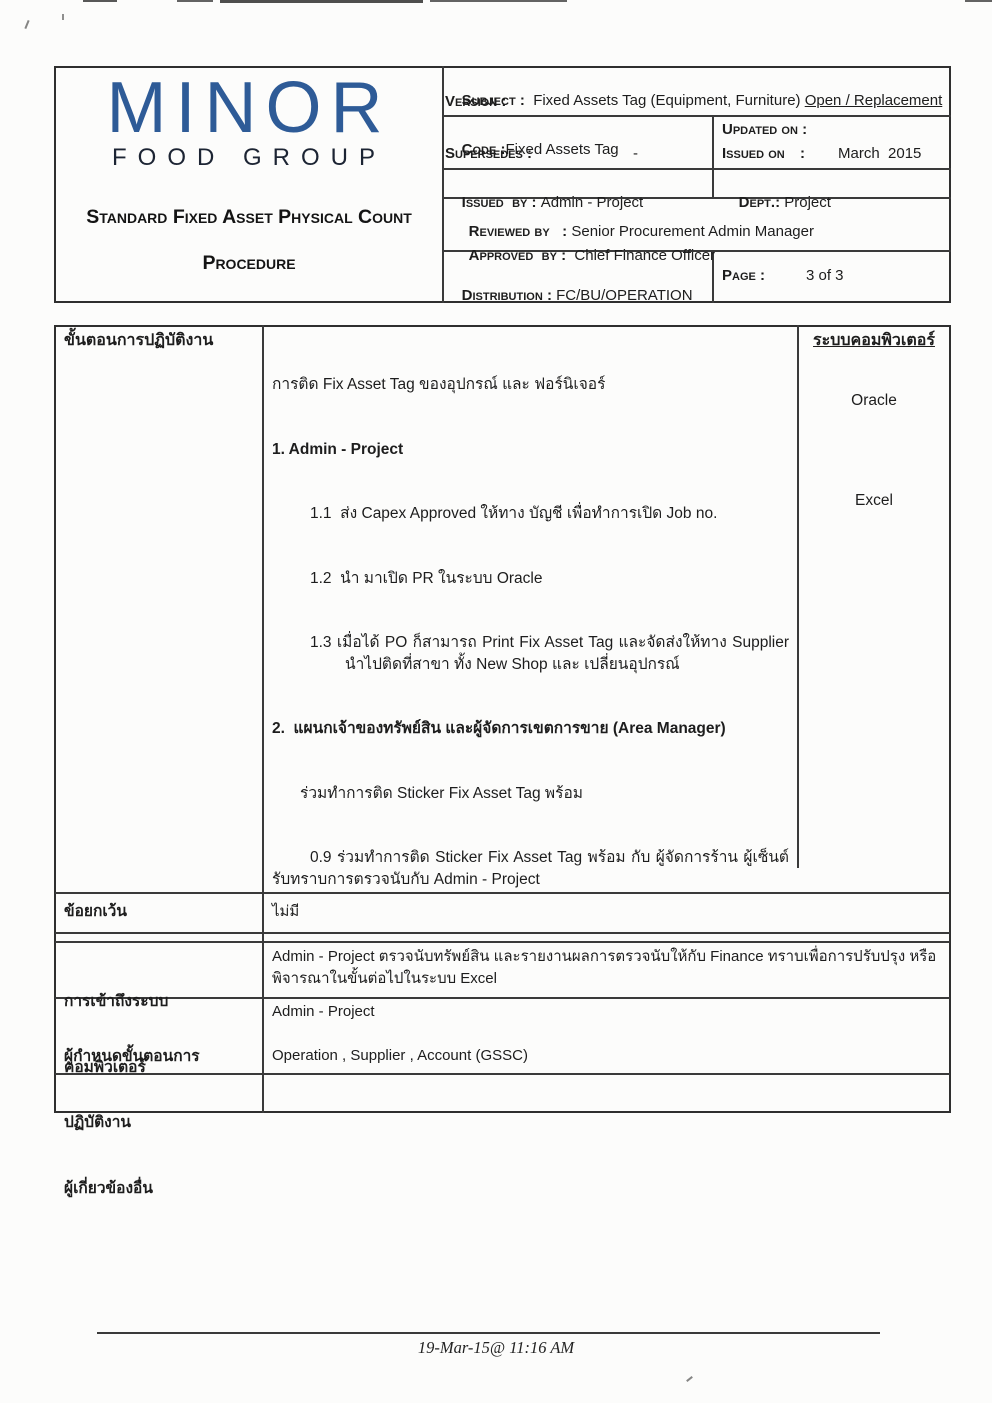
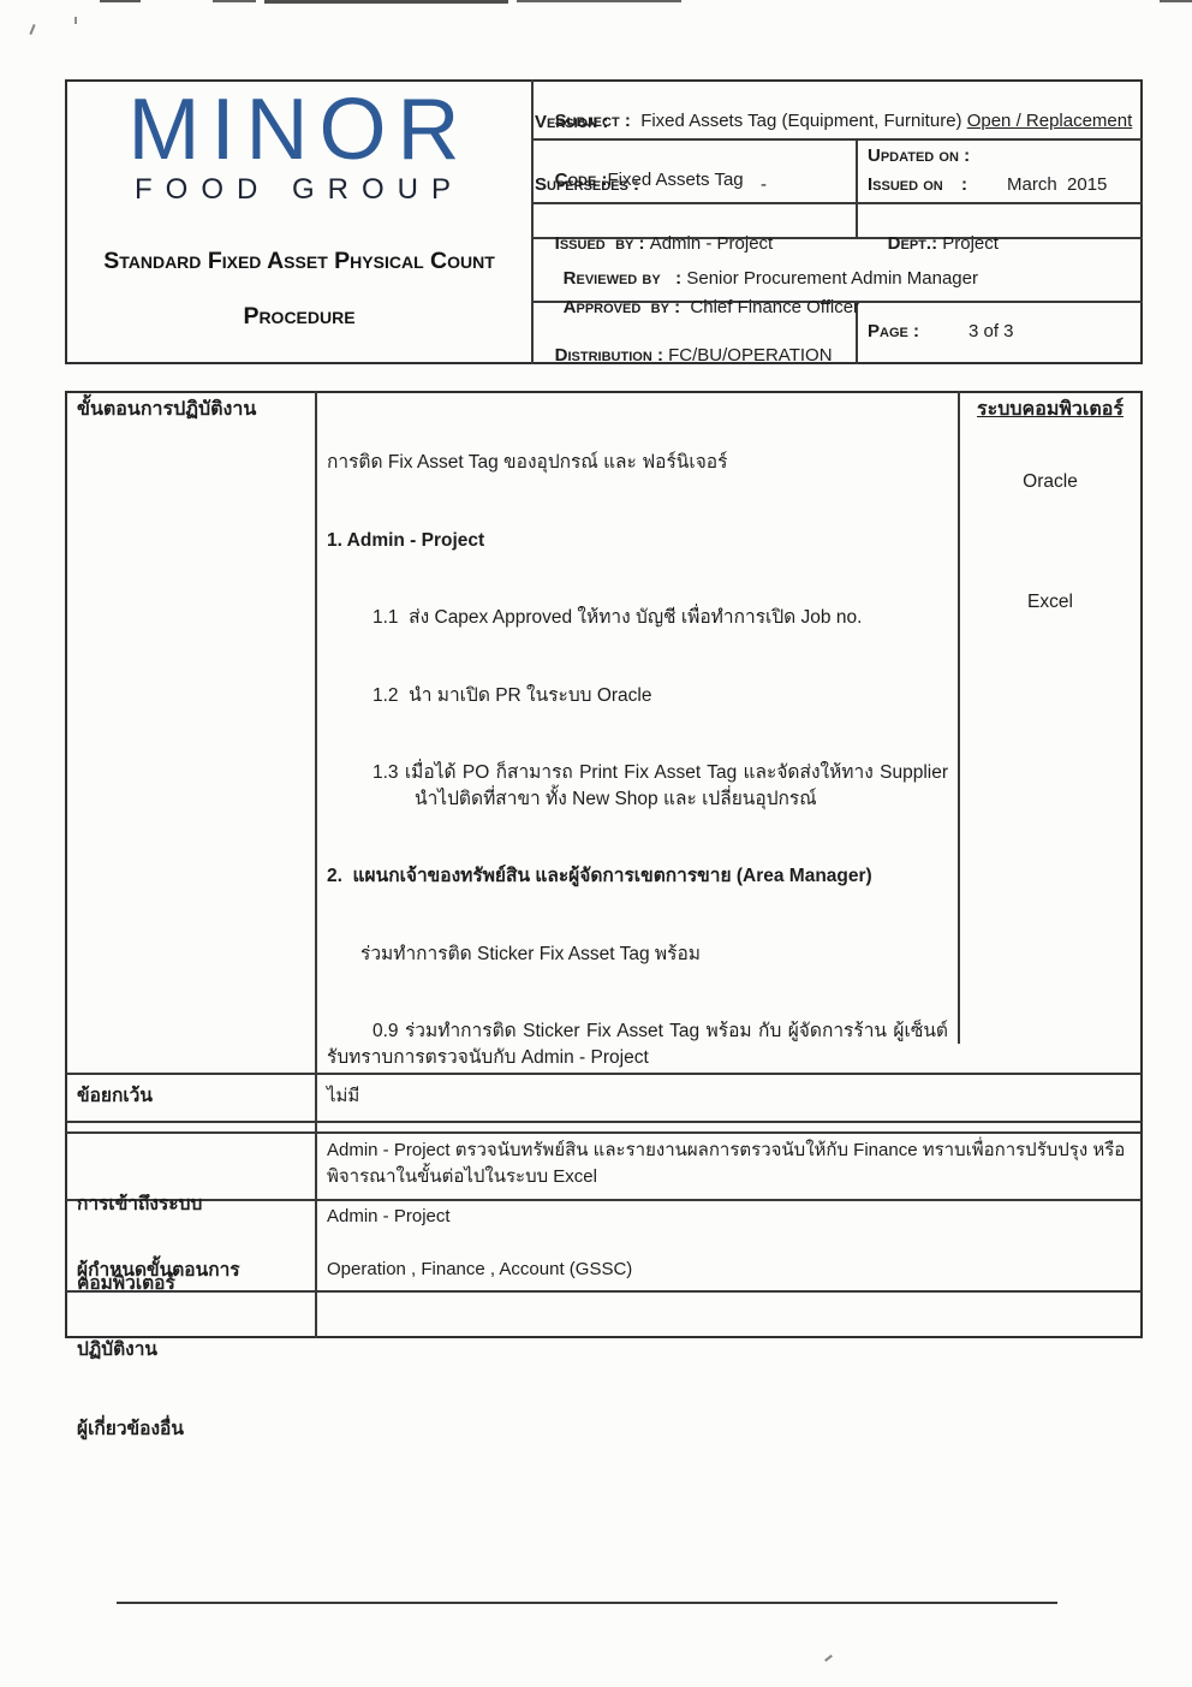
  MINOR
  FOOD GROUP
  Standard Fixed Asset Physical Count
  Procedure
  Subject : Fixed Assets Tag (Equipment, Furniture) Open / Replacement
  Version :
  Code :Fixed Assets Tag
  Supersedes :
  -
  Updated on :
  Issued on
  :
  March 2015
  Issued by : Admin - Project
  Dept.: Project
  Reviewed by : Senior Procurement Admin Manager
  Approved by : Chief Finance Officer
  Distribution : FC/BU/OPERATION
  Page :
  3 of 3
  ขั้นตอนการปฏิบัติงาน
  ระบบคอมพิวเตอร์
  การติด Fix Asset Tag ของอุปกรณ์ และ ฟอร์นิเจอร์
  1. Admin - Project
  1.1 ส่ง Capex Approved ให้ทาง บัญชี เพื่อทำการเปิด Job no.
  1.2 นำ มาเปิด PR ในระบบ Oracle
  1.3 เมื่อได้ PO ก็สามารถ Print Fix Asset Tag และจัดส่งให้ทาง Supplier นำไปติดที่สาขา ทั้ง New Shop และ เปลี่ยนอุปกรณ์
  2. แผนกเจ้าของทรัพย์สิน และผู้จัดการเขตการขาย (Area Manager)
  ร่วมทำการติด Sticker Fix Asset Tag พร้อม
  0.9 ร่วมทำการติด Sticker Fix Asset Tag พร้อม กับ ผู้จัดการร้าน ผู้เซ็นต์รับทราบการตรวจนับกับ Admin - Project
  Oracle
  Excel
  ข้อยกเว้น
  ไม่มี
  การเข้าถึงระบบ
  คอมพิวเตอร์
  Admin - Project ตรวจนับทรัพย์สิน และรายงานผลการตรวจนับให้กับ Finance ทราบเพื่อการปรับปรุง หรือพิจารณาในขั้นต่อไปในระบบ Excel
  ผู้กำหนดขั้นตอนการ
  ปฏิบัติงาน
  ผู้เกี่ยวข้องอื่น
  Admin - Project
- Operation , Supplier , Account (GSSC)
+ Operation , Finance , Account (GSSC)
- 19-Mar-15@ 11:16 AM
